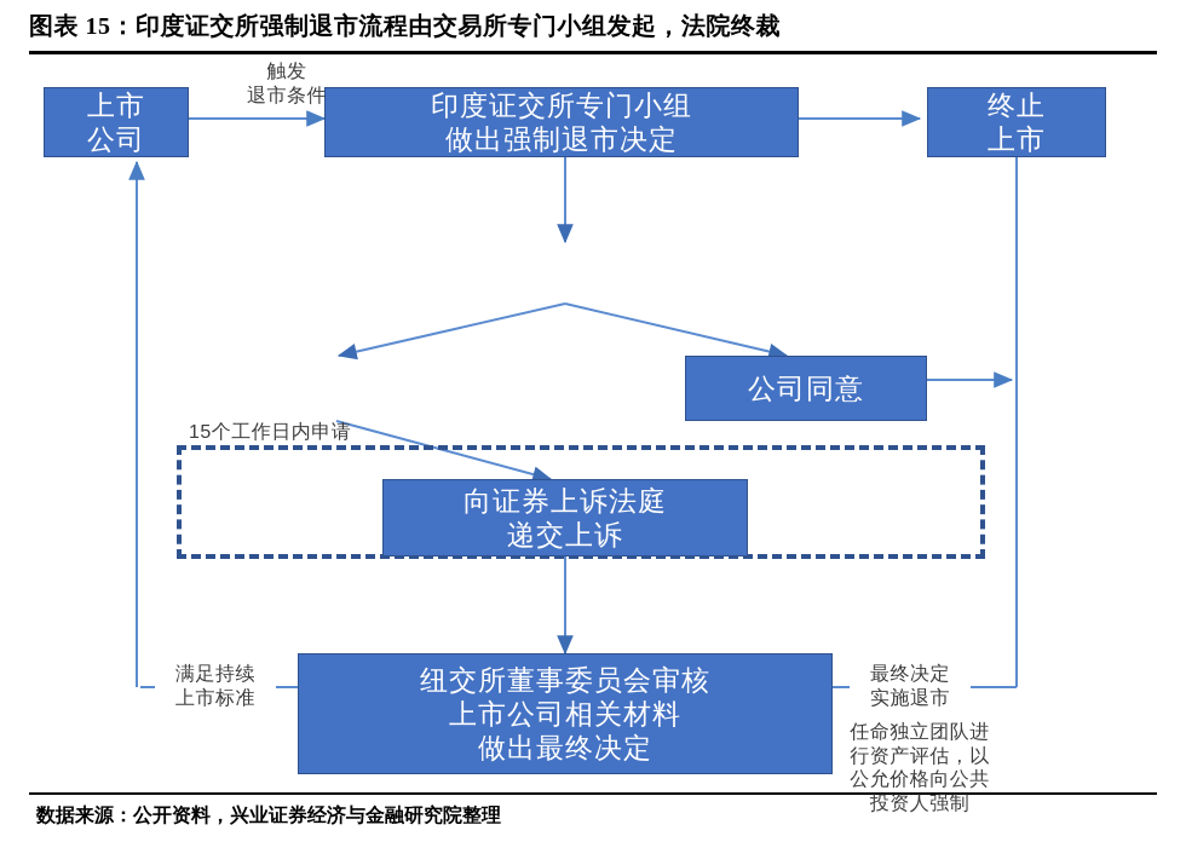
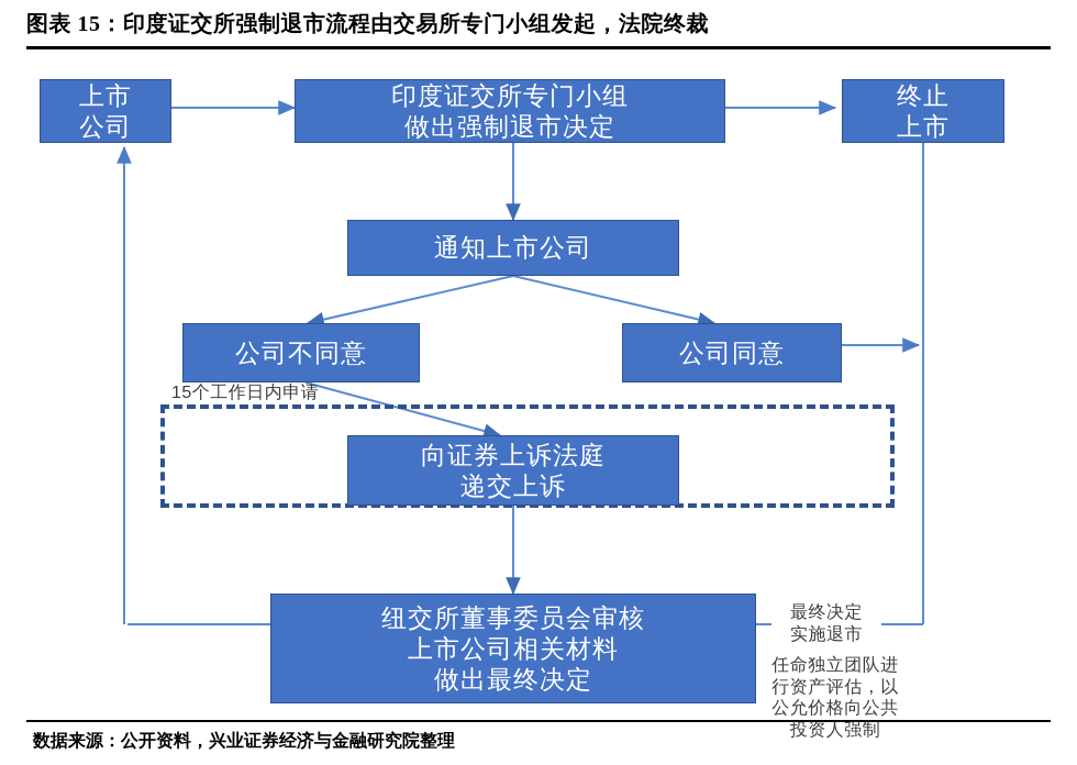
  图表 15：印度证交所强制退市流程由交易所专门小组发起，法院终裁
  上市
  公司
  印度证交所专门小组
  做出强制退市决定
  终止
  上市
+ 通知上市公司
+ 公司不同意
  公司同意
  向证券上诉法庭
  递交上诉
  纽交所董事委员会审核
  上市公司相关材料
  做出最终决定
- 触发
- 退市条件
  15个工作日内申请
- 满足持续
- 上市标准
  最终决定
  实施退市
  任命独立团队进
  行资产评估，以
  公允价格向公共
  投资人强制
  数据来源：公开资料，兴业证券经济与金融研究院整理
